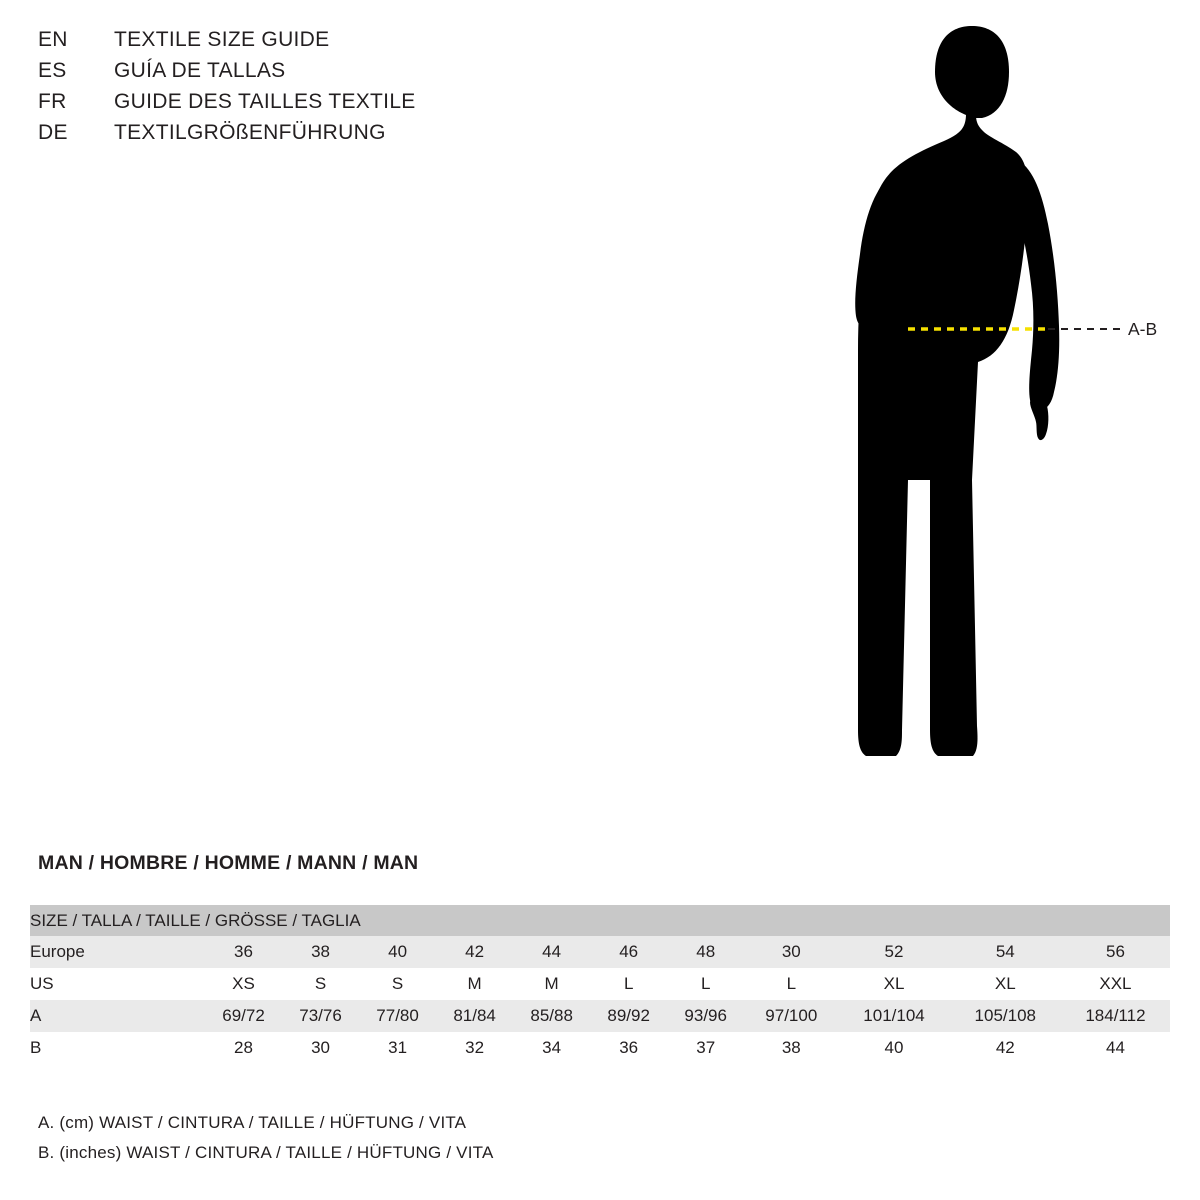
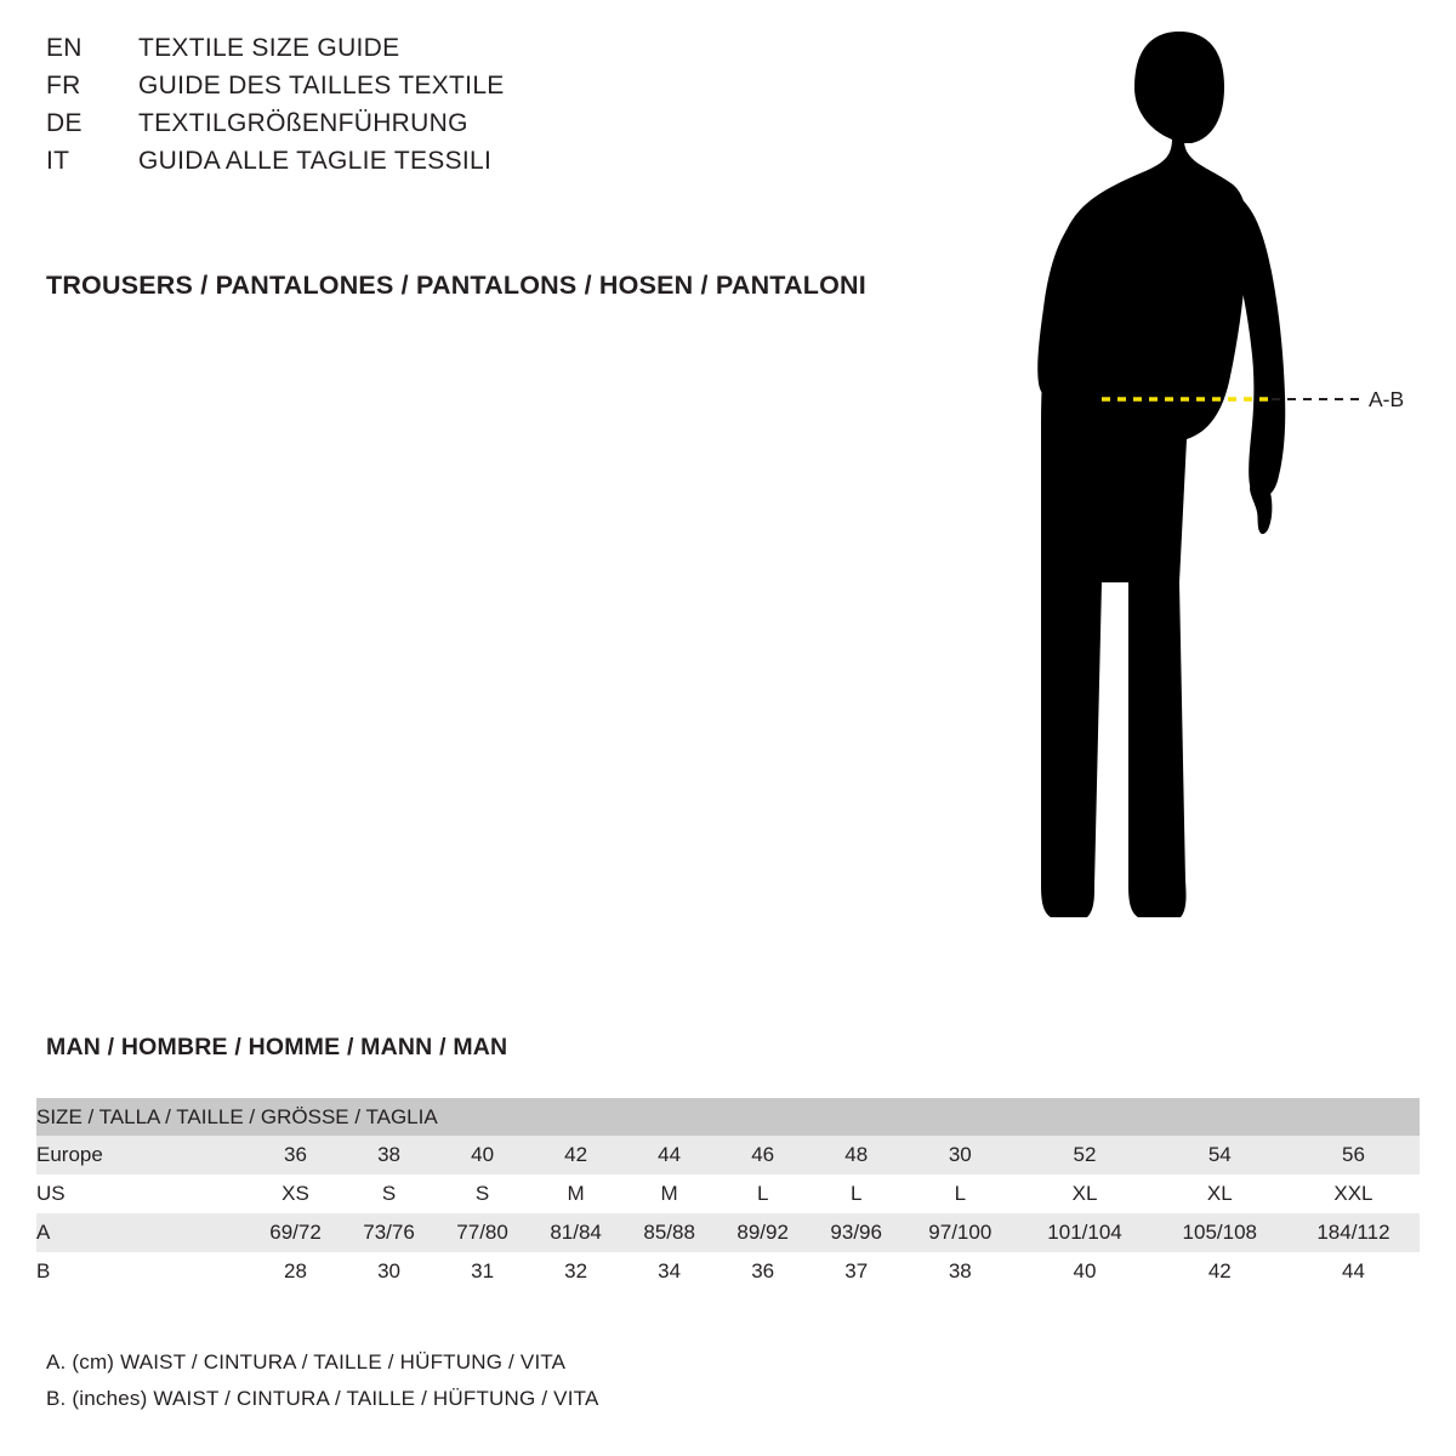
  EN
  TEXTILE SIZE GUIDE
- ES
- GUÍA DE TALLAS
  FR
  GUIDE DES TAILLES TEXTILE
  DE
  TEXTILGRÖßENFÜHRUNG
+ IT
+ GUIDA ALLE TAGLIE TESSILI
+ TROUSERS / PANTALONES / PANTALONS / HOSEN / PANTALONI
  A-B
  MAN / HOMBRE / HOMME / MANN / MAN
  SIZE / TALLA / TAILLE / GRÖSSE / TAGLIA
  Europe	36	38	40	42	44	46	48	30	52	54	56
  US	XS	S	S	M	M	L	L	L	XL	XL	XXL
  A	69/72	73/76	77/80	81/84	85/88	89/92	93/96	97/100	101/104	105/108	184/112
  B	28	30	31	32	34	36	37	38	40	42	44
  A. (cm) WAIST / CINTURA / TAILLE / HÜFTUNG / VITA
  B. (inches) WAIST / CINTURA / TAILLE / HÜFTUNG / VITA
